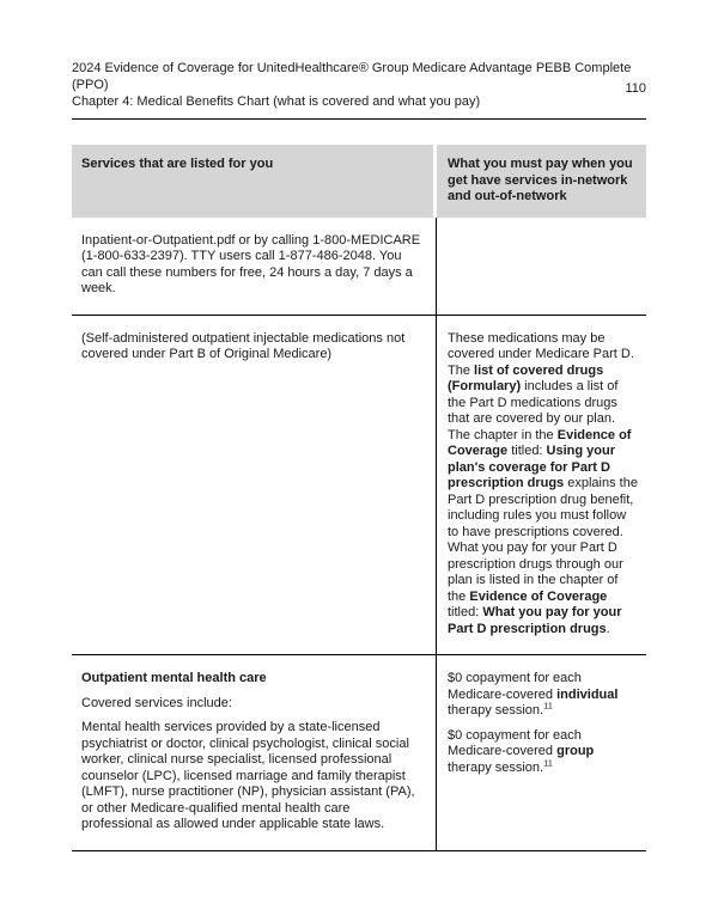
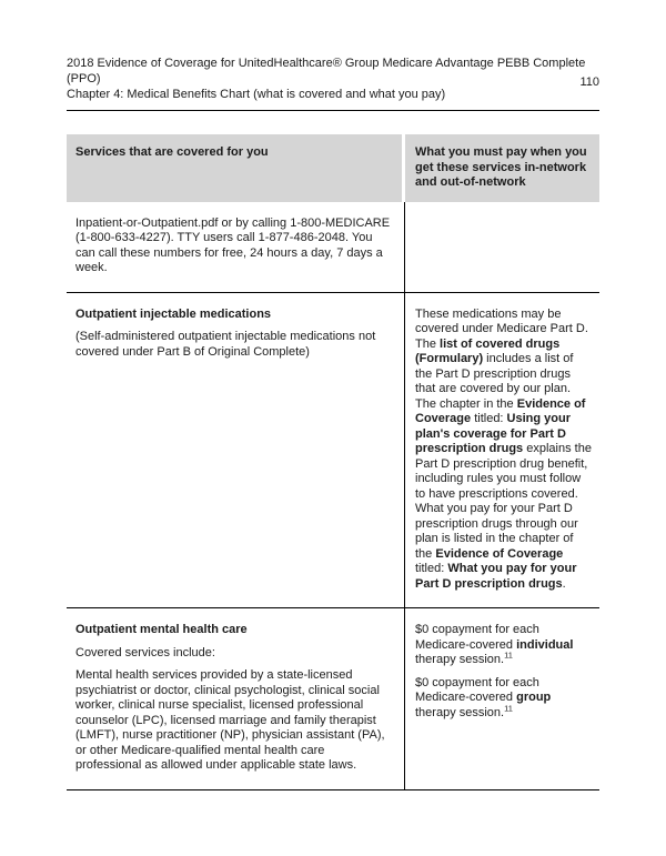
- 2024 Evidence of Coverage for UnitedHealthcare® Group Medicare Advantage PEBB Complete
+ 2018 Evidence of Coverage for UnitedHealthcare® Group Medicare Advantage PEBB Complete
  (PPO)
  Chapter 4: Medical Benefits Chart (what is covered and what you pay)
  110
- Services that are listed for you
+ Services that are covered for you
- What you must pay when you get have services in-network and out-of-network
+ What you must pay when you get these services in-network and out-of-network
- Inpatient-or-Outpatient.pdf or by calling 1-800-MEDICARE (1-800-633-2397). TTY users call 1-877-486-2048. You can call these numbers for free, 24 hours a day, 7 days a week.
+ Inpatient-or-Outpatient.pdf or by calling 1-800-MEDICARE (1-800-633-4227). TTY users call 1-877-486-2048. You can call these numbers for free, 24 hours a day, 7 days a week.
+ Outpatient injectable medications
- (Self-administered outpatient injectable medications not covered under Part B of Original Medicare)
+ (Self-administered outpatient injectable medications not covered under Part B of Original Complete)
- These medications may be covered under Medicare Part D. The list of covered drugs (Formulary) includes a list of the Part D medications drugs that are covered by our plan. The chapter in the Evidence of Coverage titled: Using your plan's coverage for Part D prescription drugs explains the Part D prescription drug benefit, including rules you must follow to have prescriptions covered. What you pay for your Part D prescription drugs through our plan is listed in the chapter of the Evidence of Coverage titled: What you pay for your Part D prescription drugs.
+ These medications may be covered under Medicare Part D. The list of covered drugs (Formulary) includes a list of the Part D prescription drugs that are covered by our plan. The chapter in the Evidence of Coverage titled: Using your plan's coverage for Part D prescription drugs explains the Part D prescription drug benefit, including rules you must follow to have prescriptions covered. What you pay for your Part D prescription drugs through our plan is listed in the chapter of the Evidence of Coverage titled: What you pay for your Part D prescription drugs.
  Outpatient mental health care
  Covered services include:
  Mental health services provided by a state-licensed psychiatrist or doctor, clinical psychologist, clinical social worker, clinical nurse specialist, licensed professional counselor (LPC), licensed marriage and family therapist (LMFT), nurse practitioner (NP), physician assistant (PA), or other Medicare-qualified mental health care professional as allowed under applicable state laws.
  $0 copayment for each Medicare-covered individual therapy session.11
  $0 copayment for each Medicare-covered group therapy session.11
